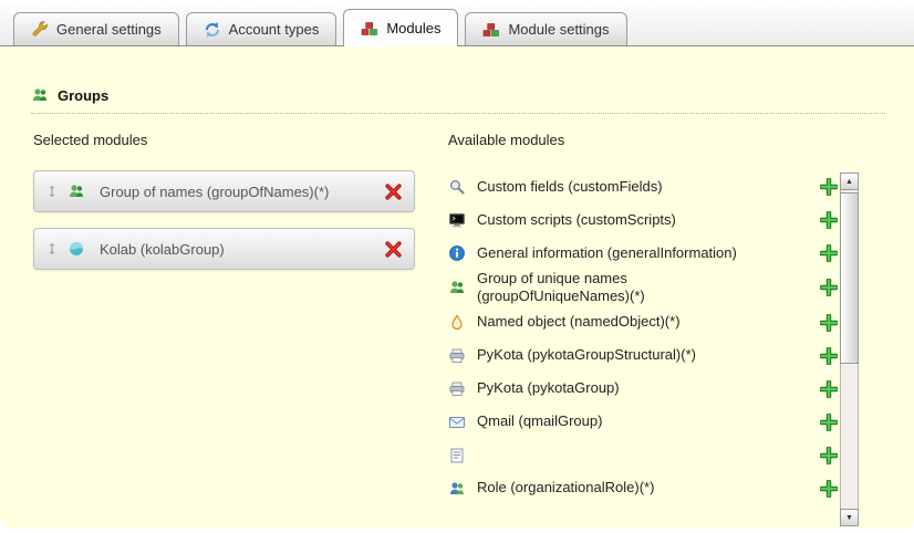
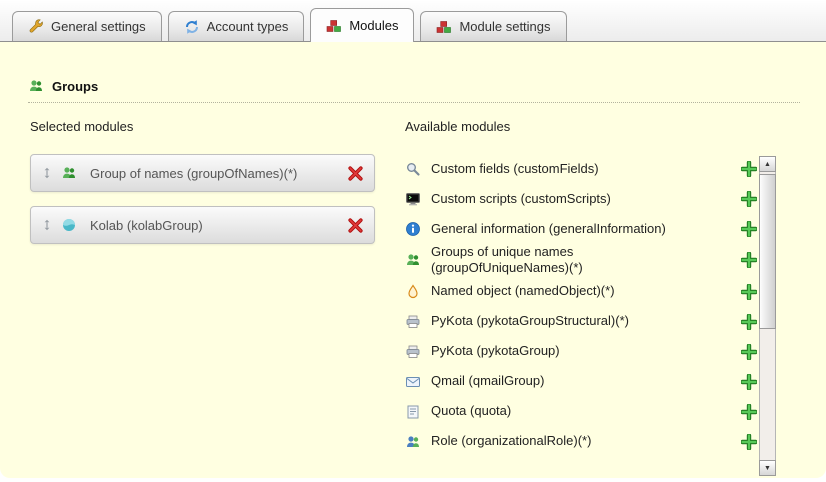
  General settings
  Account types
  Modules
  Module settings
  Groups
  Selected modules
  Group of names (groupOfNames)(*)
  Kolab (kolabGroup)
  Available modules
  Custom fields (customFields)
  Custom scripts (customScripts)
  General information (generalInformation)
- Group of unique names (groupOfUniqueNames)(*)
+ Groups of unique names (groupOfUniqueNames)(*)
  Named object (namedObject)(*)
  PyKota (pykotaGroupStructural)(*)
  PyKota (pykotaGroup)
  Qmail (qmailGroup)
+ Quota (quota)
  Role (organizationalRole)(*)
